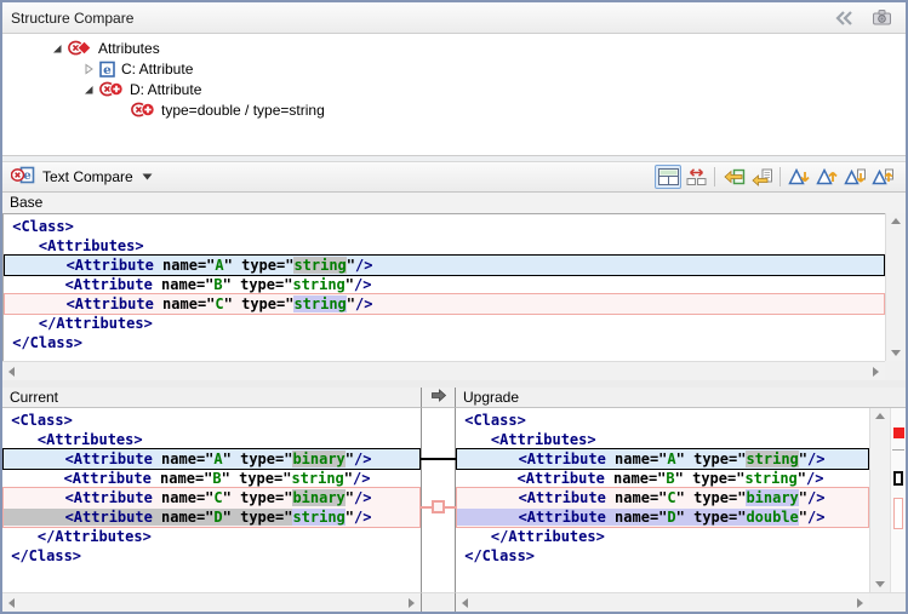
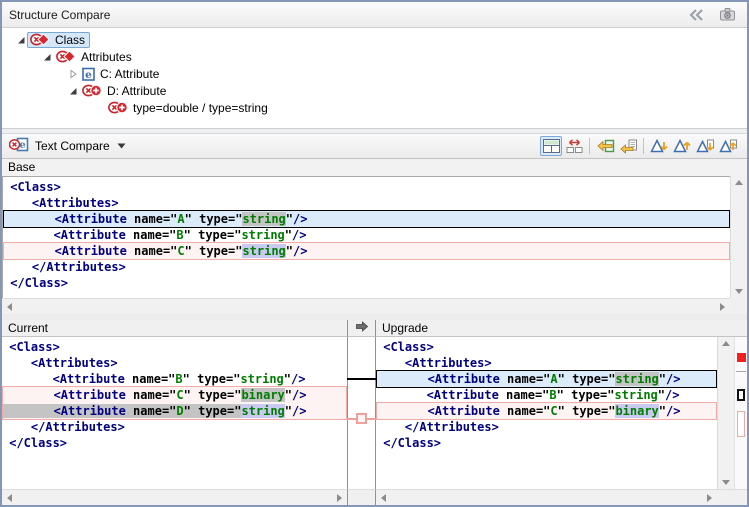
  Structure Compare
+ Class
  Attributes
  e
  C: Attribute
  D: Attribute
  type=double / type=string
  e
  Text Compare
  Base
  <Class>
  <Attributes>
  <Attribute name="A" type="string"/>
  <Attribute name="B" type="string"/>
  <Attribute name="C" type="string"/>
  </Attributes>
  </Class>
  Current
  Upgrade
  <Class>
  <Attributes>
- <Attribute name="A" type="binary"/>
  <Attribute name="B" type="string"/>
  <Attribute name="C" type="binary"/>
  <Attribute name="D" type="string"/>
  </Attributes>
  </Class>
  <Class>
  <Attributes>
  <Attribute name="A" type="string"/>
  <Attribute name="B" type="string"/>
  <Attribute name="C" type="binary"/>
- <Attribute name="D" type="double"/>
  </Attributes>
  </Class>
